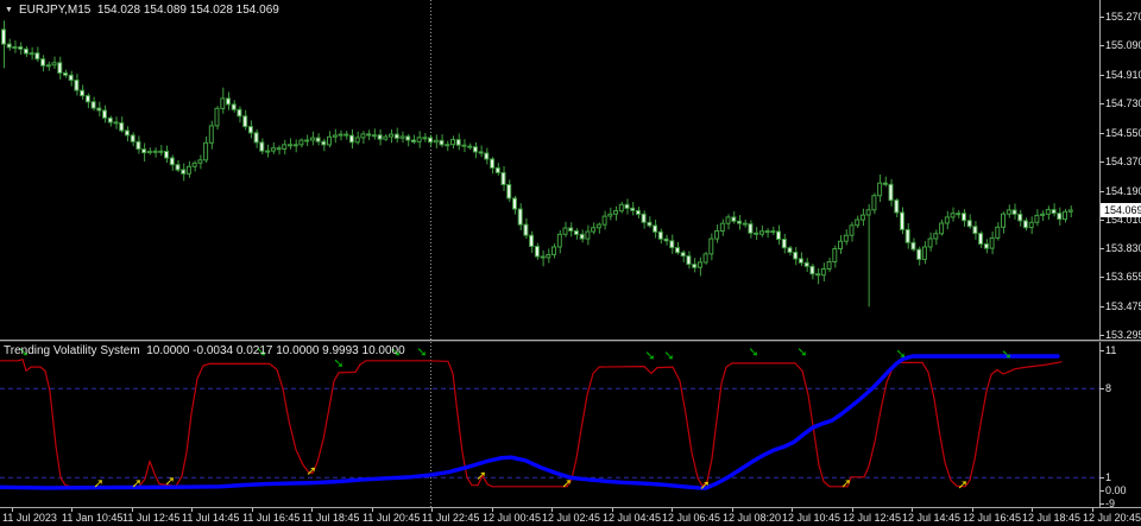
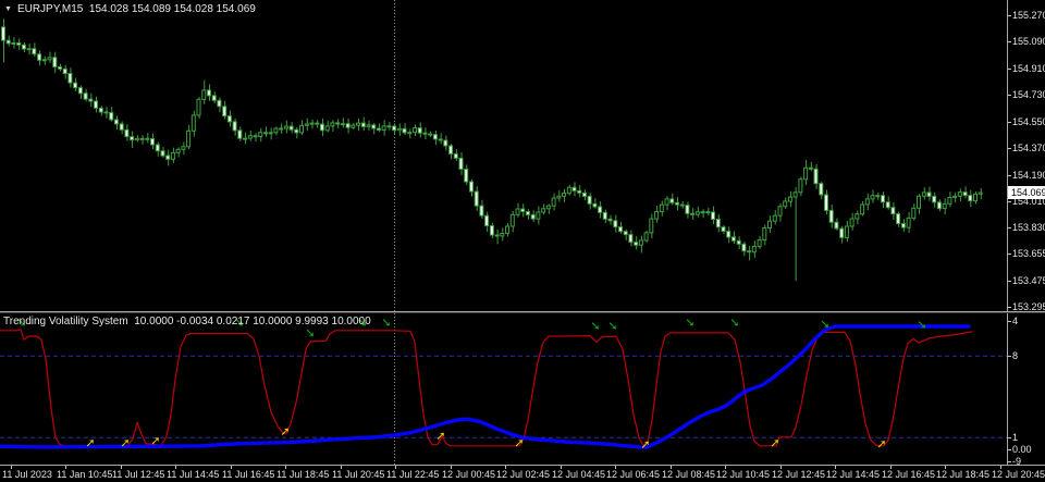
  EURJPY,M15 154.028 154.089 154.028 154.069
  ➘
  ➘
  ➘
  ➘
  ➘
  ➘
  ➘
  ➘
  ➘
  ➘
  ➘
  ➚
  ➚
  ➚
  ➚
  ➚
  ➚
  ➚
  ➚
  ➚
  Trending Volatility System 10.0000 -0.0034 0.0217 10.0000 9.9993 10.0000
  154.069
  155.27
  155.09
  154.91
  154.73
  154.55
  154.37
  154.19
  154.01
  153.83
  153.65
  153.47
  153.29
- 11
+ 4
  8
  1
  0.00
  -9
  11 Jul 2023
  11 Jan 10:45
  11 Jul 12:45
  11 Jul 14:45
  11 Jul 16:45
  11 Jul 18:45
  11 Jul 20:45
  11 Jul 22:45
  12 Jul 00:45
  12 Jul 02:45
  12 Jul 04:45
  12 Jul 06:45
- 12 Jul 08:20
+ 12 Jul 08:45
  12 Jul 10:45
  12 Jul 12:45
  12 Jul 14:45
  12 Jul 16:45
  12 Jul 18:45
  12 Jul 20:45
